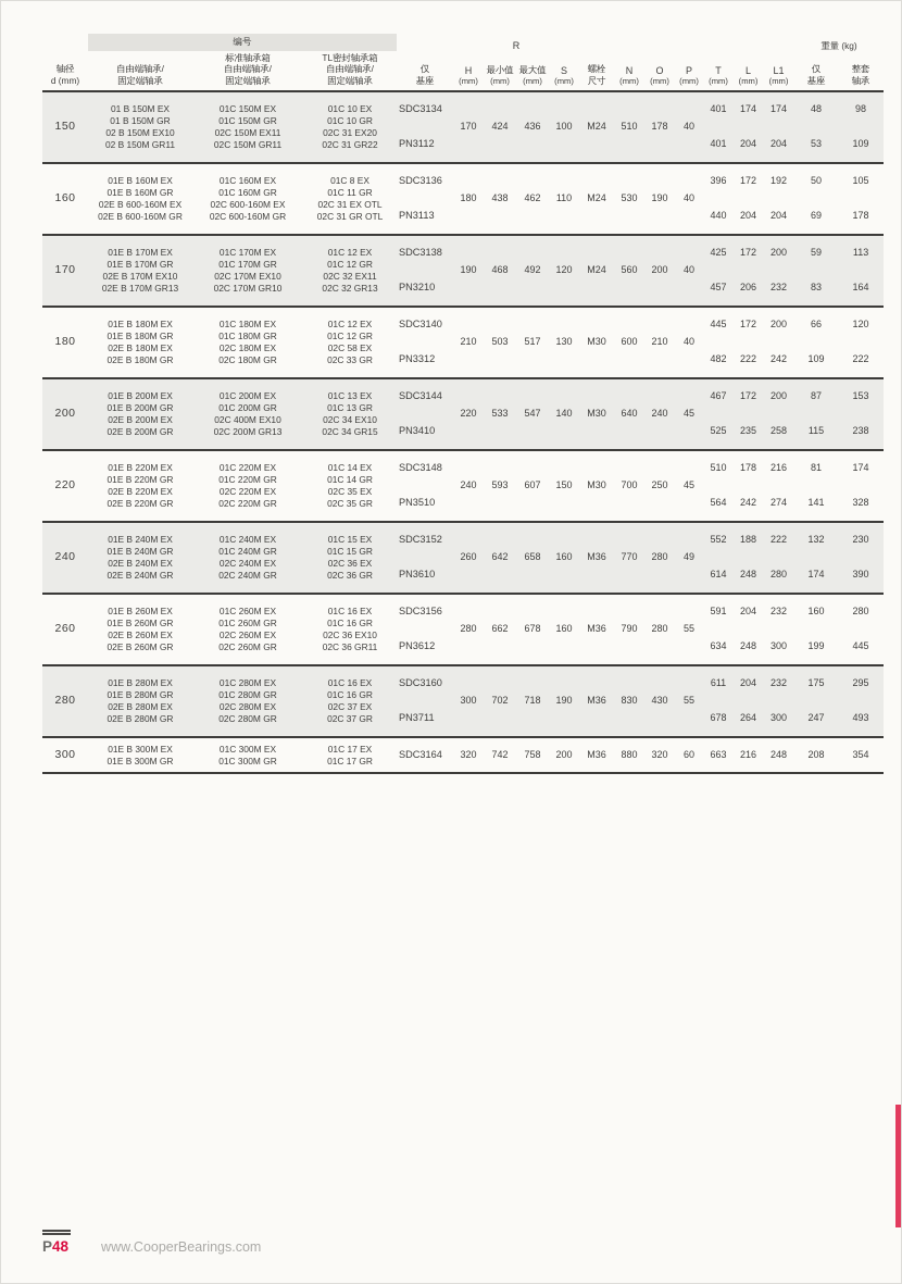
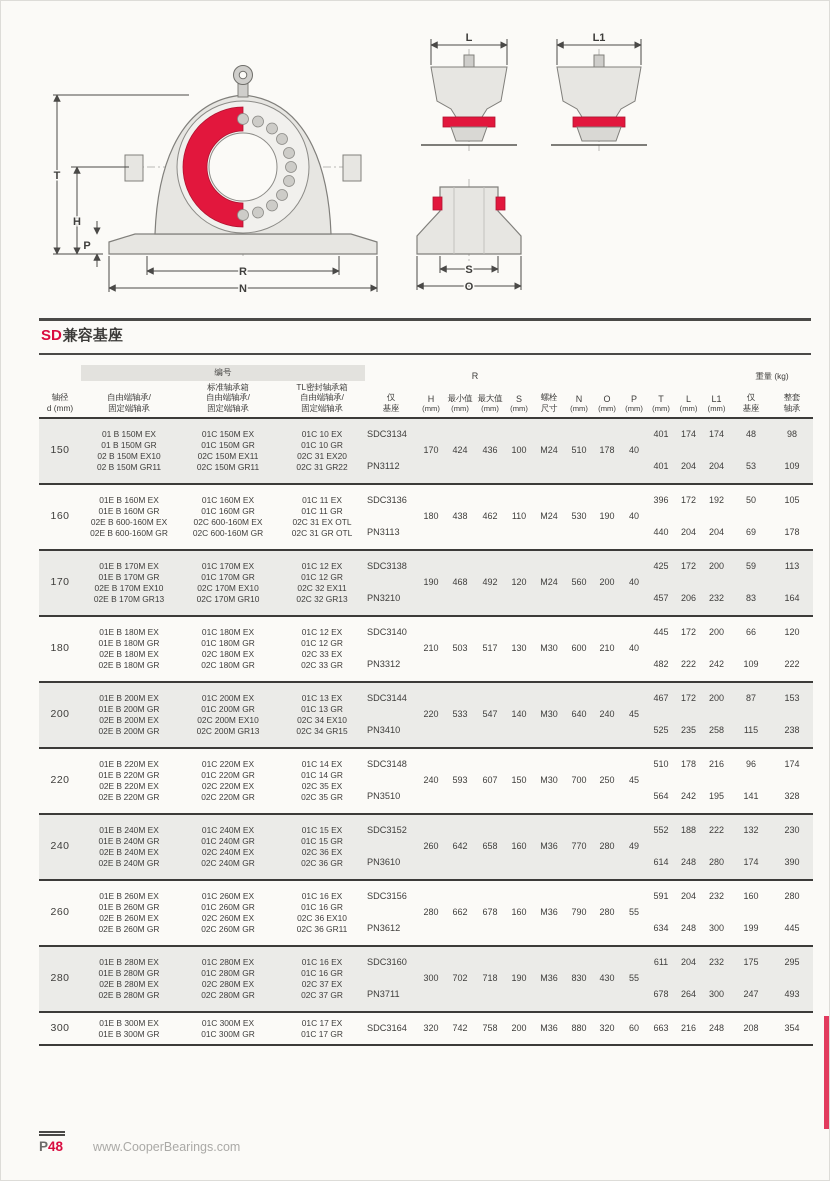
+ T
+ H
+ P
+ R
+ N
+ L
+ L1
+ S
+ O
+ SD兼容基座
  轴径d (mm)	编号	仅基座	H(mm)	R	S(mm)	螺栓尺寸	N(mm)	O(mm)	P(mm)	T(mm)	L(mm)	L1(mm)	重量 (kg)
  自由端轴承/固定端轴承	标准轴承箱自由端轴承/固定端轴承	TL密封轴承箱自由端轴承/固定端轴承	最小值(mm)	最大值(mm)	仅基座	整套轴承
  150	01 B 150M EX01 B 150M GR02 B 150M EX1002 B 150M GR11	01C 150M EX01C 150M GR02C 150M EX1102C 150M GR11	01C 10 EX01C 10 GR02C 31 EX2002C 31 GR22	SDC3134	170	424	436	100	M24	510	178	40	401	174	174	48	98
  PN3112	401	204	204	53	109
- 160	01E B 160M EX01E B 160M GR02E B 600-160M EX02E B 600-160M GR	01C 160M EX01C 160M GR02C 600-160M EX02C 600-160M GR	01C 8 EX01C 11 GR02C 31 EX OTL02C 31 GR OTL	SDC3136	180	438	462	110	M24	530	190	40	396	172	192	50	105
+ 160	01E B 160M EX01E B 160M GR02E B 600-160M EX02E B 600-160M GR	01C 160M EX01C 160M GR02C 600-160M EX02C 600-160M GR	01C 11 EX01C 11 GR02C 31 EX OTL02C 31 GR OTL	SDC3136	180	438	462	110	M24	530	190	40	396	172	192	50	105
  PN3113	440	204	204	69	178
  170	01E B 170M EX01E B 170M GR02E B 170M EX1002E B 170M GR13	01C 170M EX01C 170M GR02C 170M EX1002C 170M GR10	01C 12 EX01C 12 GR02C 32 EX1102C 32 GR13	SDC3138	190	468	492	120	M24	560	200	40	425	172	200	59	113
  PN3210	457	206	232	83	164
- 180	01E B 180M EX01E B 180M GR02E B 180M EX02E B 180M GR	01C 180M EX01C 180M GR02C 180M EX02C 180M GR	01C 12 EX01C 12 GR02C 58 EX02C 33 GR	SDC3140	210	503	517	130	M30	600	210	40	445	172	200	66	120
+ 180	01E B 180M EX01E B 180M GR02E B 180M EX02E B 180M GR	01C 180M EX01C 180M GR02C 180M EX02C 180M GR	01C 12 EX01C 12 GR02C 33 EX02C 33 GR	SDC3140	210	503	517	130	M30	600	210	40	445	172	200	66	120
  PN3312	482	222	242	109	222
- 200	01E B 200M EX01E B 200M GR02E B 200M EX02E B 200M GR	01C 200M EX01C 200M GR02C 400M EX1002C 200M GR13	01C 13 EX01C 13 GR02C 34 EX1002C 34 GR15	SDC3144	220	533	547	140	M30	640	240	45	467	172	200	87	153
+ 200	01E B 200M EX01E B 200M GR02E B 200M EX02E B 200M GR	01C 200M EX01C 200M GR02C 200M EX1002C 200M GR13	01C 13 EX01C 13 GR02C 34 EX1002C 34 GR15	SDC3144	220	533	547	140	M30	640	240	45	467	172	200	87	153
  PN3410	525	235	258	115	238
- 220	01E B 220M EX01E B 220M GR02E B 220M EX02E B 220M GR	01C 220M EX01C 220M GR02C 220M EX02C 220M GR	01C 14 EX01C 14 GR02C 35 EX02C 35 GR	SDC3148	240	593	607	150	M30	700	250	45	510	178	216	81	174
+ 220	01E B 220M EX01E B 220M GR02E B 220M EX02E B 220M GR	01C 220M EX01C 220M GR02C 220M EX02C 220M GR	01C 14 EX01C 14 GR02C 35 EX02C 35 GR	SDC3148	240	593	607	150	M30	700	250	45	510	178	216	96	174
- PN3510	564	242	274	141	328
+ PN3510	564	242	195	141	328
  240	01E B 240M EX01E B 240M GR02E B 240M EX02E B 240M GR	01C 240M EX01C 240M GR02C 240M EX02C 240M GR	01C 15 EX01C 15 GR02C 36 EX02C 36 GR	SDC3152	260	642	658	160	M36	770	280	49	552	188	222	132	230
  PN3610	614	248	280	174	390
  260	01E B 260M EX01E B 260M GR02E B 260M EX02E B 260M GR	01C 260M EX01C 260M GR02C 260M EX02C 260M GR	01C 16 EX01C 16 GR02C 36 EX1002C 36 GR11	SDC3156	280	662	678	160	M36	790	280	55	591	204	232	160	280
  PN3612	634	248	300	199	445
  280	01E B 280M EX01E B 280M GR02E B 280M EX02E B 280M GR	01C 280M EX01C 280M GR02C 280M EX02C 280M GR	01C 16 EX01C 16 GR02C 37 EX02C 37 GR	SDC3160	300	702	718	190	M36	830	430	55	611	204	232	175	295
  PN3711	678	264	300	247	493
  300	01E B 300M EX01E B 300M GR	01C 300M EX01C 300M GR	01C 17 EX01C 17 GR	SDC3164	320	742	758	200	M36	880	320	60	663	216	248	208	354
  P48
  www.CooperBearings.com
